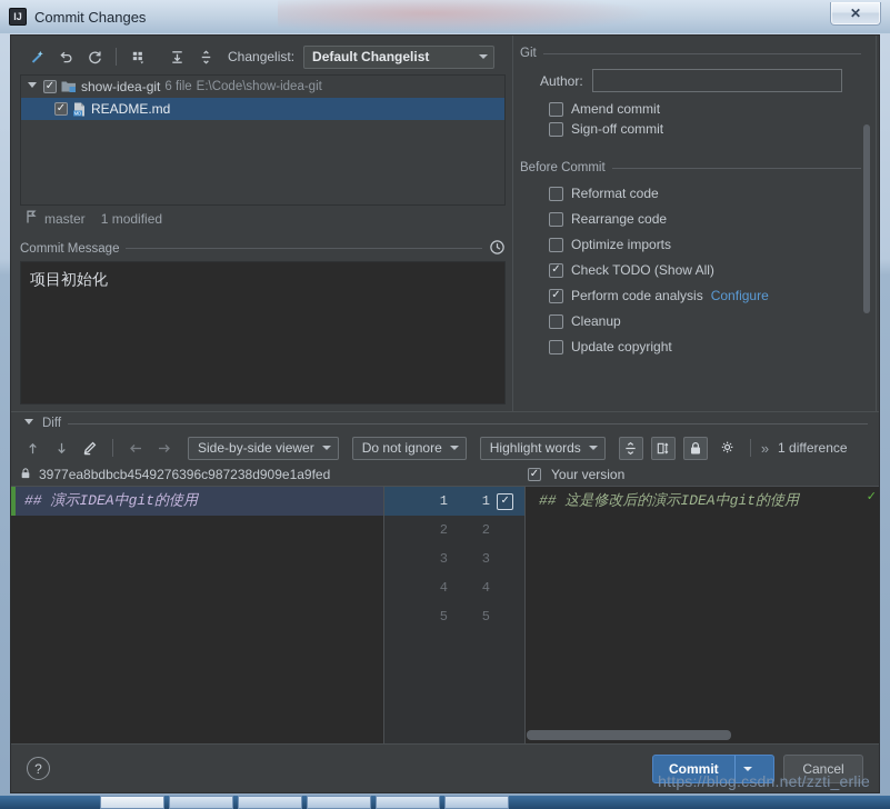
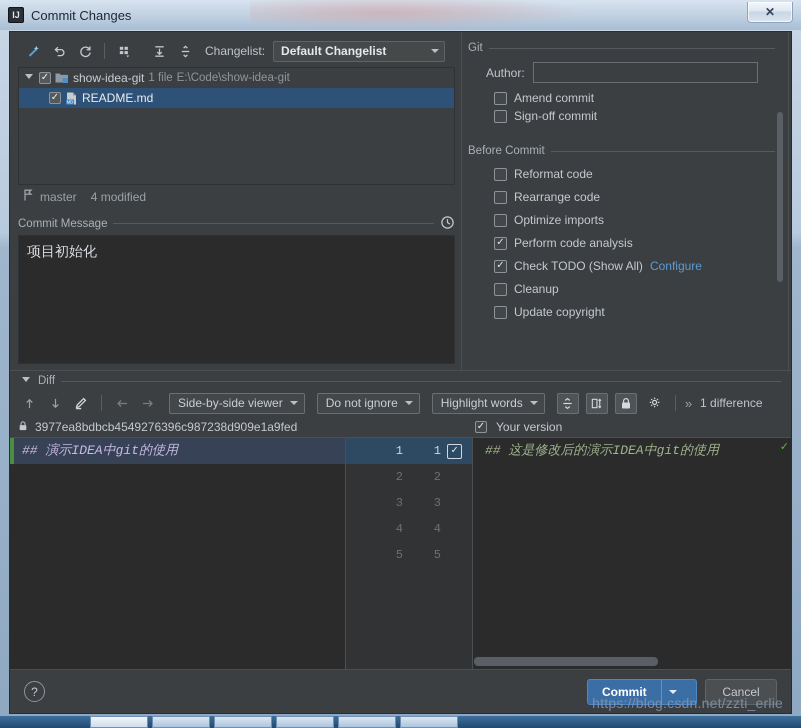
  IJ
  Commit Changes
  ✕
  Changelist:
  Default Changelist
  ✓
  show-idea-git
- 6 file
+ 1 file
  E:\Code\show-idea-git
  ✓
  README.md
  master
- 1 modified
+ 4 modified
  Commit Message
  项目初始化
  Git
  Author:
  Amend commit
  Sign-off commit
  Before Commit
  Reformat code
  Rearrange code
  Optimize imports
  ✓
- Check TODO (Show All)
+ Perform code analysis
  ✓
- Perform code analysis
+ Check TODO (Show All)
  Configure
  Cleanup
  Update copyright
  Diff
  Side-by-side viewer
  Do not ignore
  Highlight words
  »
  1 difference
  3977ea8bdbcb4549276396c987238d909e1a9fed
  ✓
  Your version
  ## 演示IDEA中git的使用
  1
  1
  ✓
  2
  2
  3
  3
  4
  4
  5
  5
  ## 这是修改后的演示IDEA中git的使用
  ✓
  ?
  Commit
  Cancel
  https://blog.csdn.net/zzti_erlie
